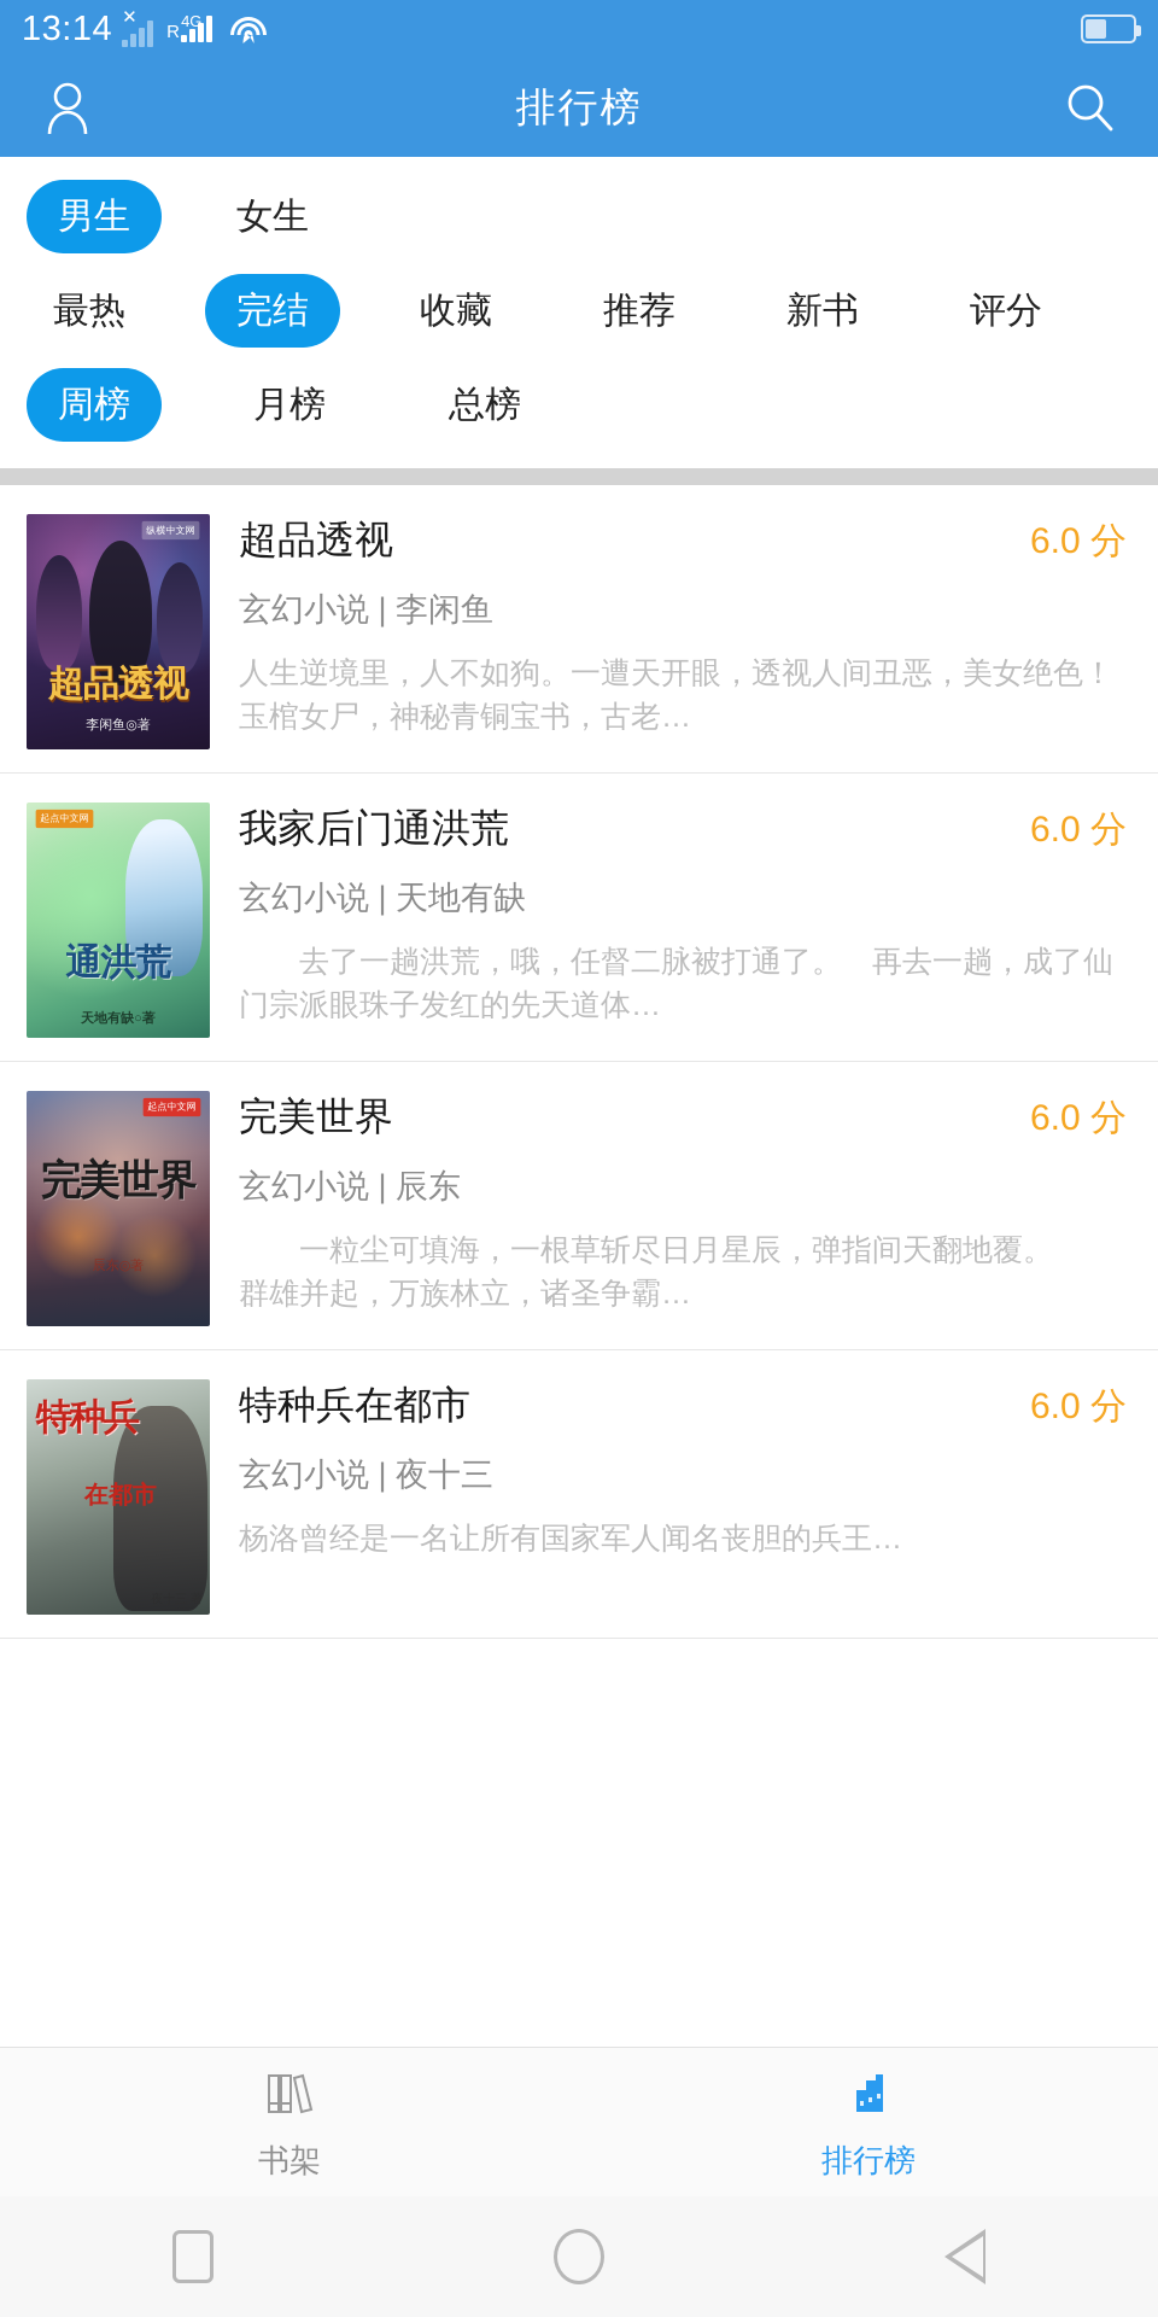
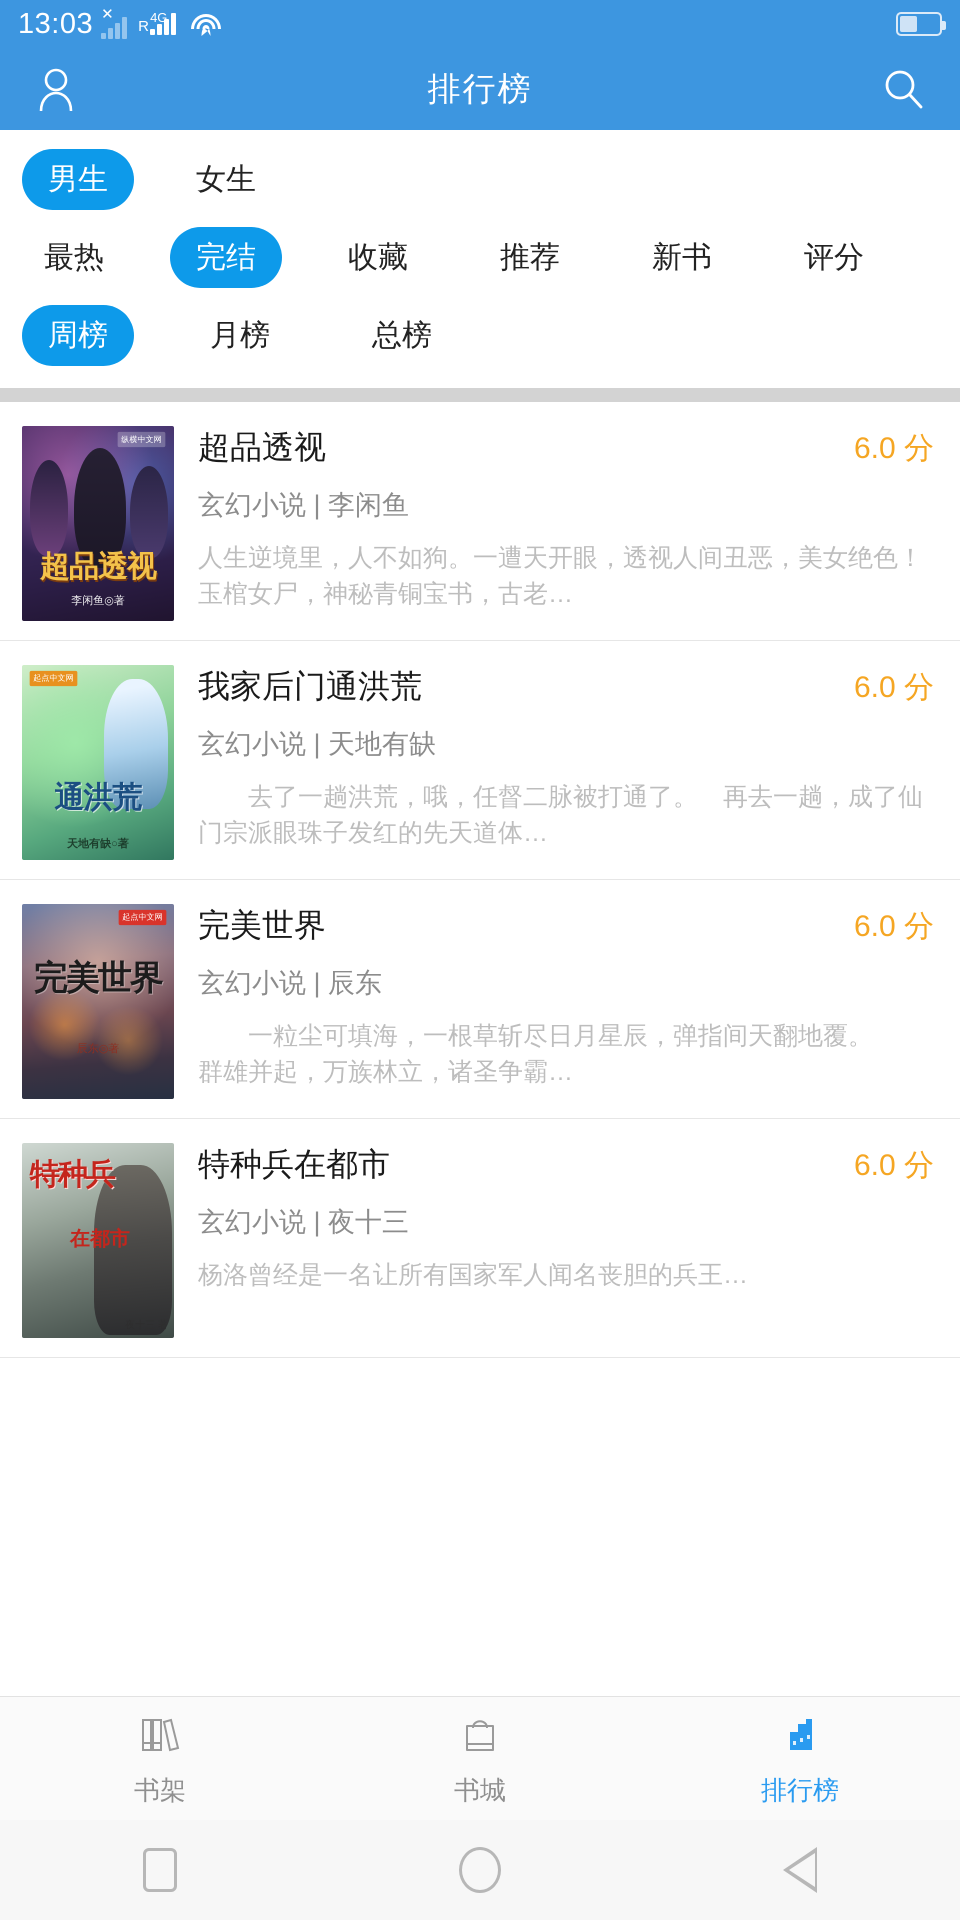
- 13:14
+ 13:03
  ✕
  R
  4G
  排行榜
  男生
  女生
  最热
  完结
  收藏
  推荐
  新书
  评分
  周榜
  月榜
  总榜
  纵横中文网
  超品透视
  李闲鱼◎著
  超品透视
  6.0 分
  玄幻小说 | 李闲鱼
  人生逆境里，人不如狗。一遭天开眼，透视人间丑恶，美女绝色！玉棺女尸，神秘青铜宝书，古老…
  起点中文网
  通洪荒
  天地有缺○著
  我家后门通洪荒
  6.0 分
  玄幻小说 | 天地有缺
  去了一趟洪荒，哦，任督二脉被打通了。 再去一趟，成了仙门宗派眼珠子发红的先天道体…
  起点中文网
  完美世界
  辰东◎著
  完美世界
  6.0 分
  玄幻小说 | 辰东
  一粒尘可填海，一根草斩尽日月星辰，弹指间天翻地覆。 群雄并起，万族林立，诸圣争霸…
  特种兵
  在都市
  夜十三 著
  特种兵在都市
  6.0 分
  玄幻小说 | 夜十三
  杨洛曾经是一名让所有国家军人闻名丧胆的兵王…
  书架
+ 书城
  排行榜
